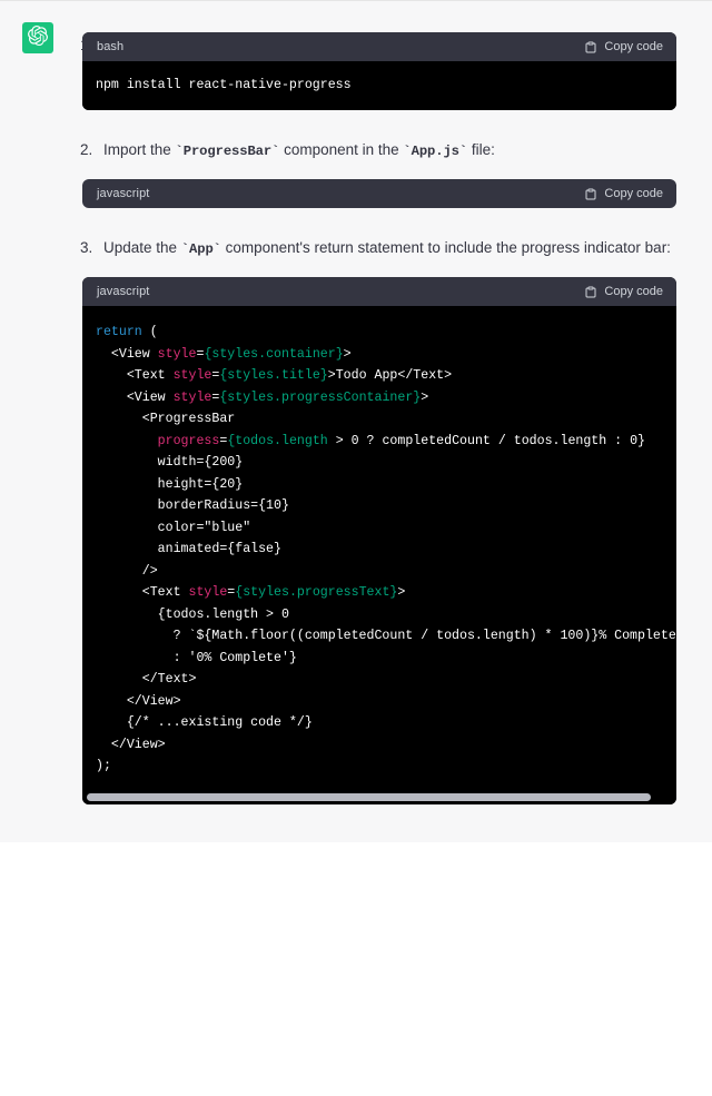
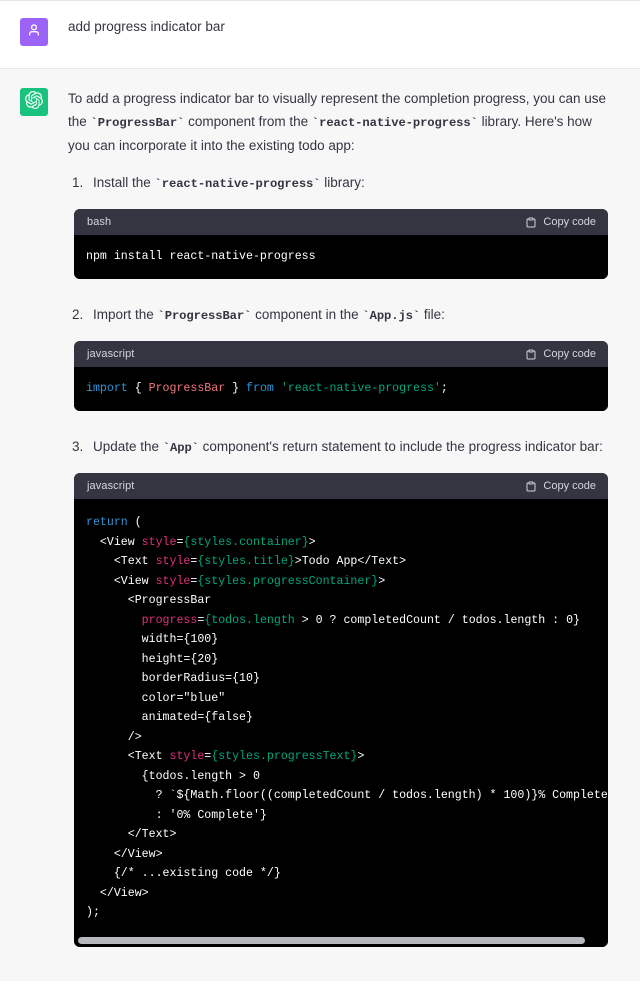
+ add progress indicator bar
+ To add a progress indicator bar to visually represent the completion progress, you can use the `ProgressBar` component from the `react-native-progress` library. Here's how you can incorporate it into the existing todo app:
+ Install the `react-native-progress` library:
  bash
  Copy code
  npm install react-native-progress
  Import the `ProgressBar` component in the `App.js` file:
  javascript
  Copy code
+ import { ProgressBar } from 'react-native-progress';
  Update the `App` component's return statement to include the progress indicator bar:
  javascript
  Copy code
- return ( <View style={styles.container}> <Text style={styles.title}>Todo App</Text> <View style={styles.progressContainer}> <ProgressBar progress={todos.length > 0 ? completedCount / todos.length : 0} width={200} height={20} borderRadius={10} color="blue" animated={false} /> <Text style={styles.progressText}> {todos.length > 0 ? `${Math.floor((completedCount / todos.length) * 100)}% Complete : '0% Complete'} </Text> </View> {/* ...existing code */} </View> );
+ return ( <View style={styles.container}> <Text style={styles.title}>Todo App</Text> <View style={styles.progressContainer}> <ProgressBar progress={todos.length > 0 ? completedCount / todos.length : 0} width={100} height={20} borderRadius={10} color="blue" animated={false} /> <Text style={styles.progressText}> {todos.length > 0 ? `${Math.floor((completedCount / todos.length) * 100)}% Complete : '0% Complete'} </Text> </View> {/* ...existing code */} </View> );
